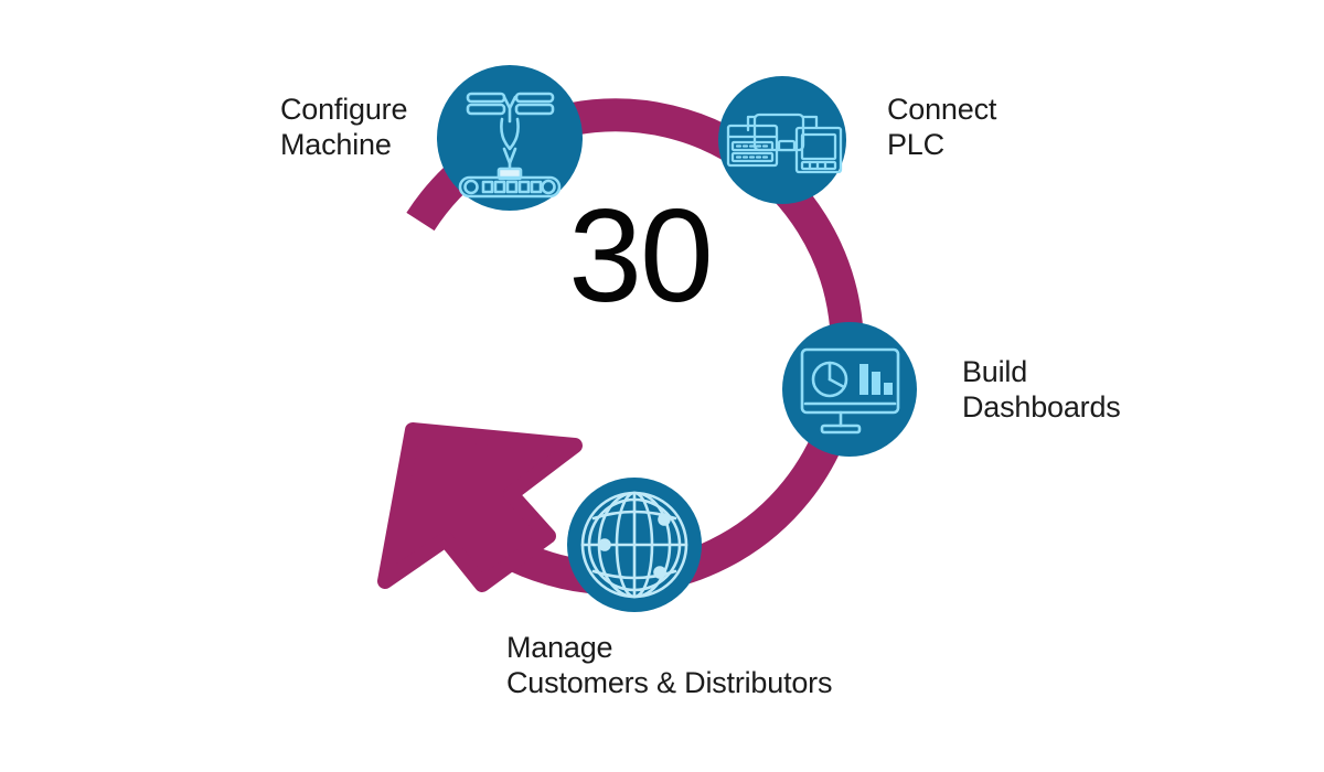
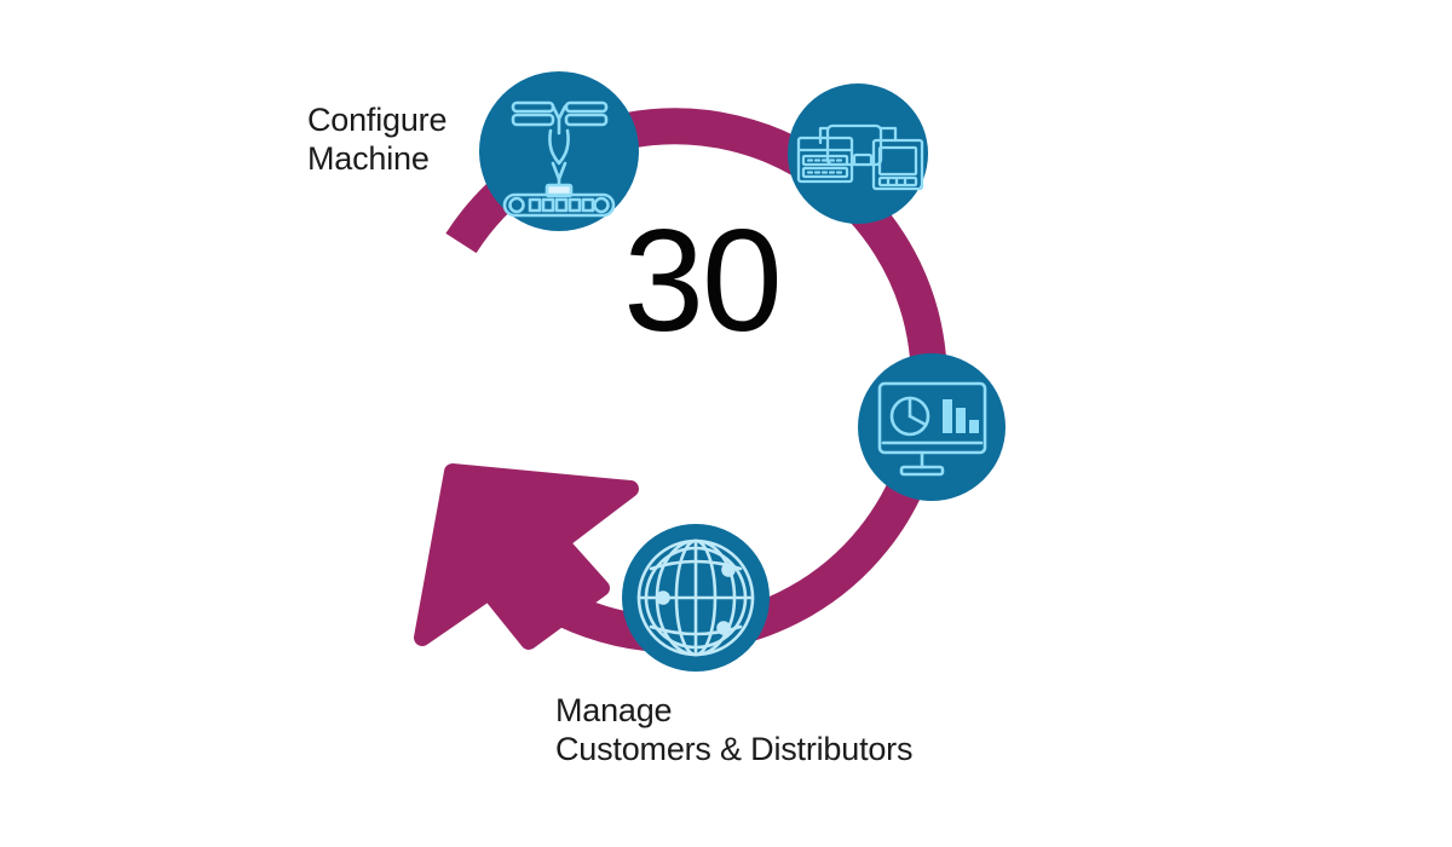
  Configure
  Machine
- Connect
- PLC
- Build
- Dashboards
  Manage
  Customers & Distributors
  30
